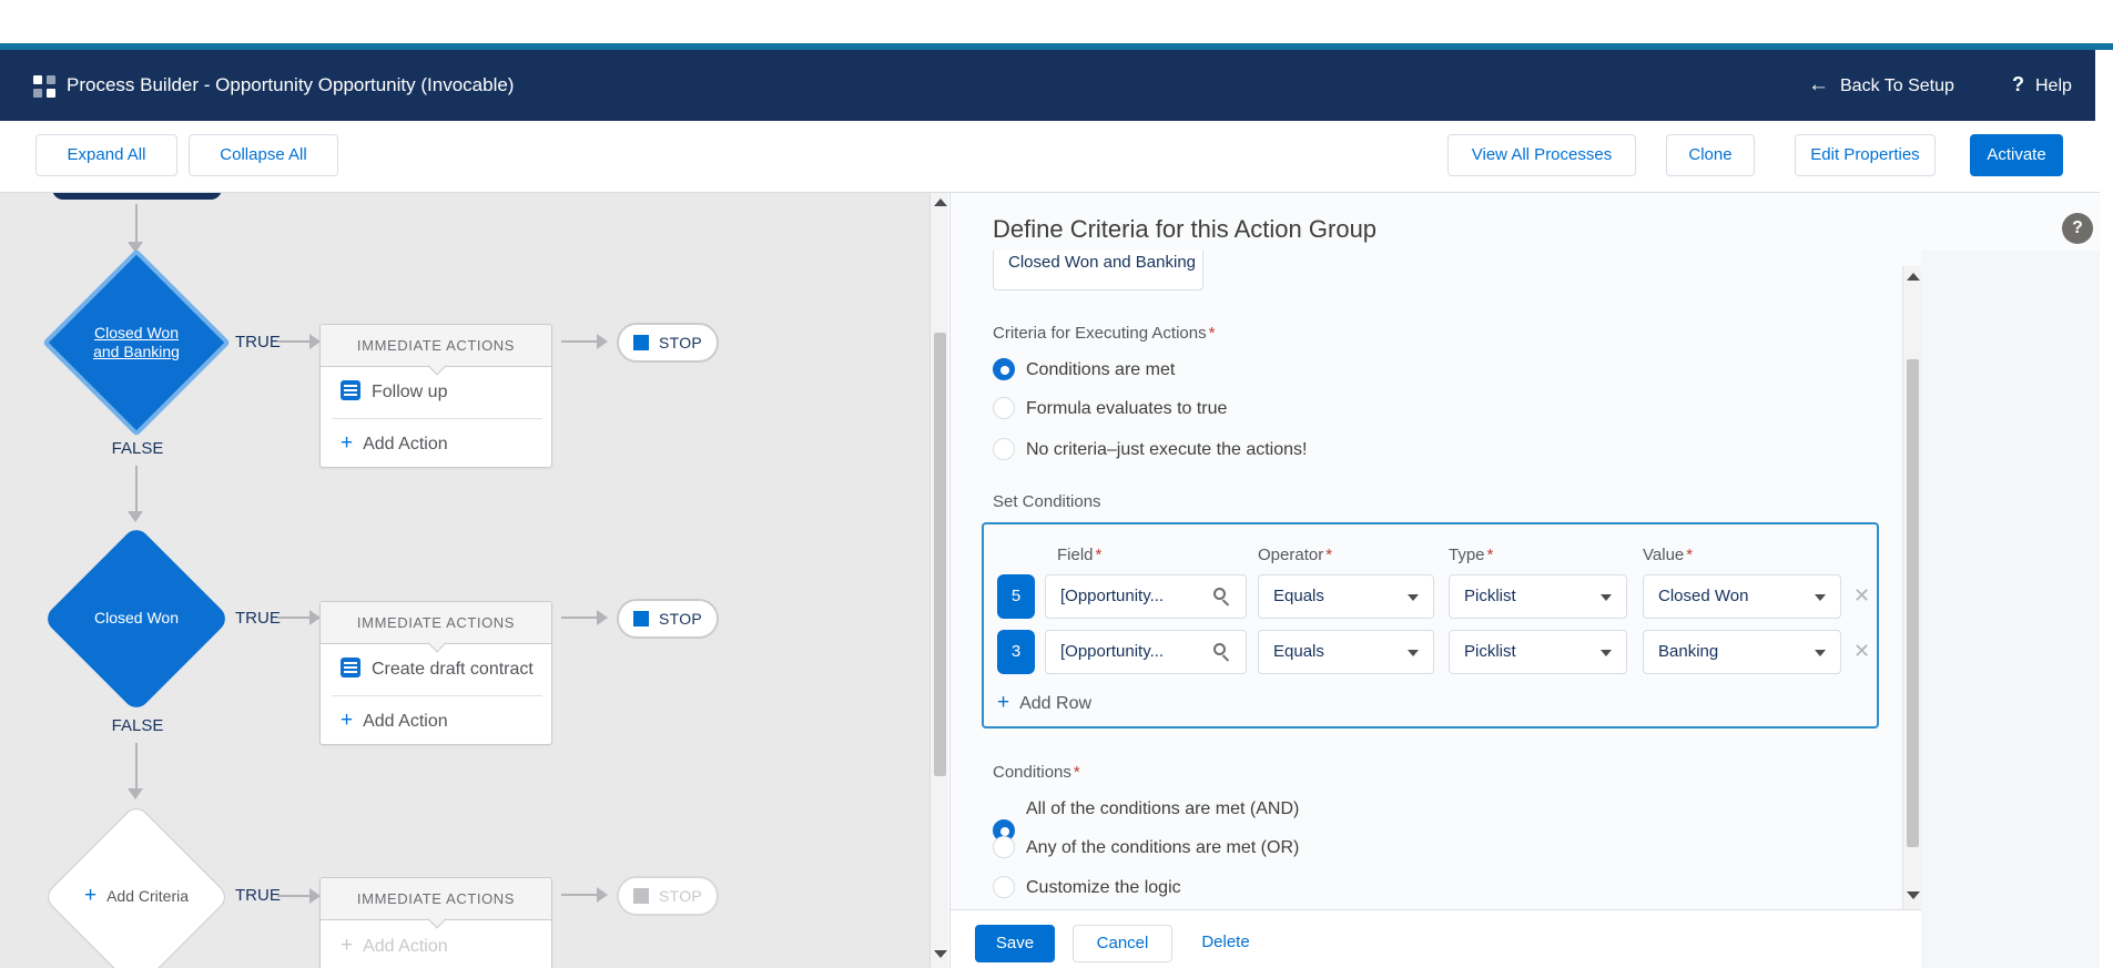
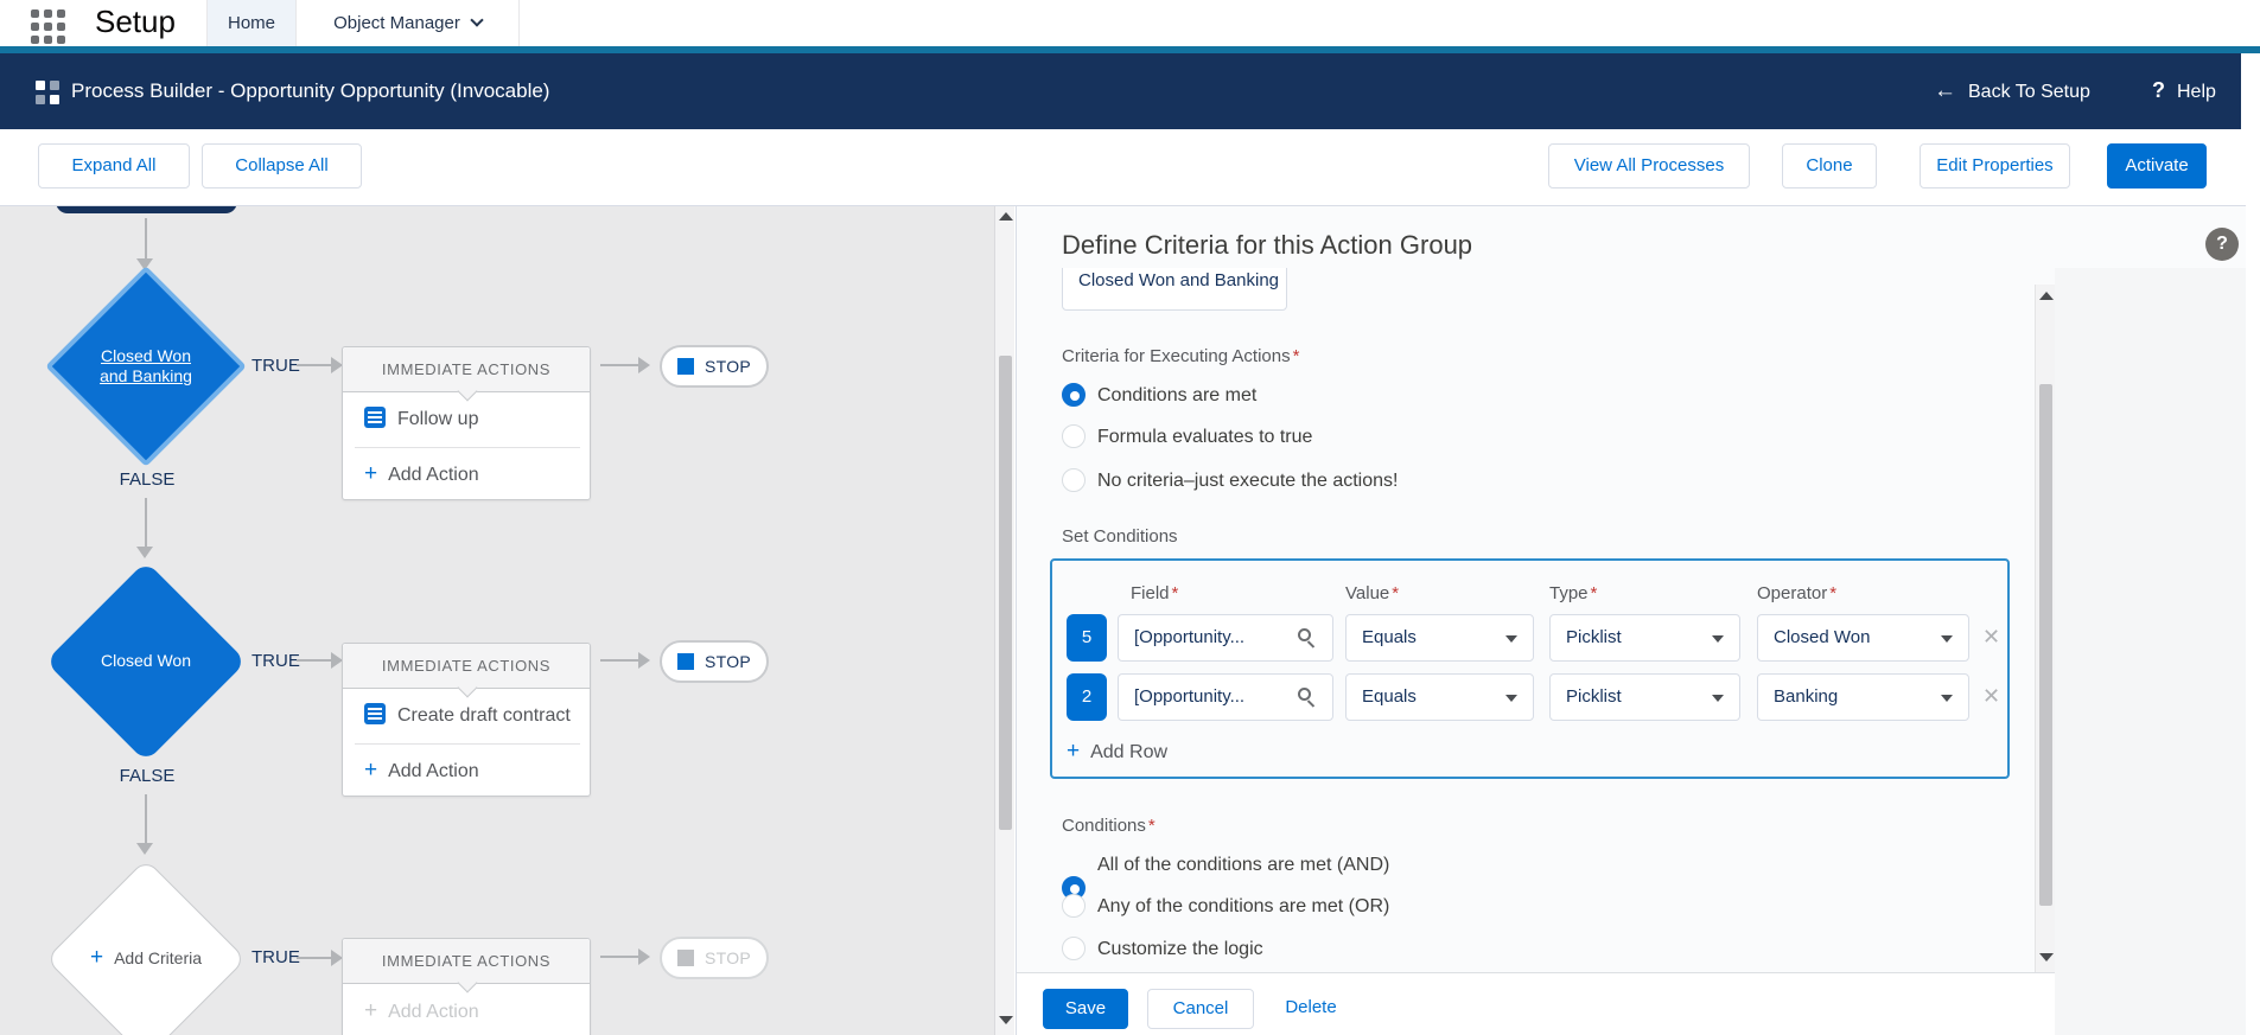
+ Setup
+ Home
+ Object Manager
  Process Builder - Opportunity Opportunity (Invocable)
  ← Back To Setup
  ? Help
  Expand All
  Collapse All
  View All Processes
  Clone
  Edit Properties
  Activate
  Closed Won
  and Banking
  TRUE
  IMMEDIATE ACTIONS
  Follow up
  + Add Action
  STOP
  FALSE
  Closed Won
  TRUE
  IMMEDIATE ACTIONS
  Create draft contract
  + Add Action
  STOP
  FALSE
  + Add Criteria
  TRUE
  IMMEDIATE ACTIONS
  + Add Action
  STOP
  Define Criteria for this Action Group
  ?
  Closed Won and Banking
  Criteria for Executing Actions*
  Conditions are met
  Formula evaluates to true
  No criteria–just execute the actions!
  Set Conditions
  Field*
- Operator*
+ Value*
  Type*
- Value*
+ Operator*
  5
  [Opportunity...
  Equals
  Picklist
  Closed Won
  ✕
- 3
+ 2
  [Opportunity...
  Equals
  Picklist
  Banking
  ✕
  + Add Row
  Conditions*
  All of the conditions are met (AND)
  Any of the conditions are met (OR)
  Customize the logic
  Save
  Cancel
  Delete
